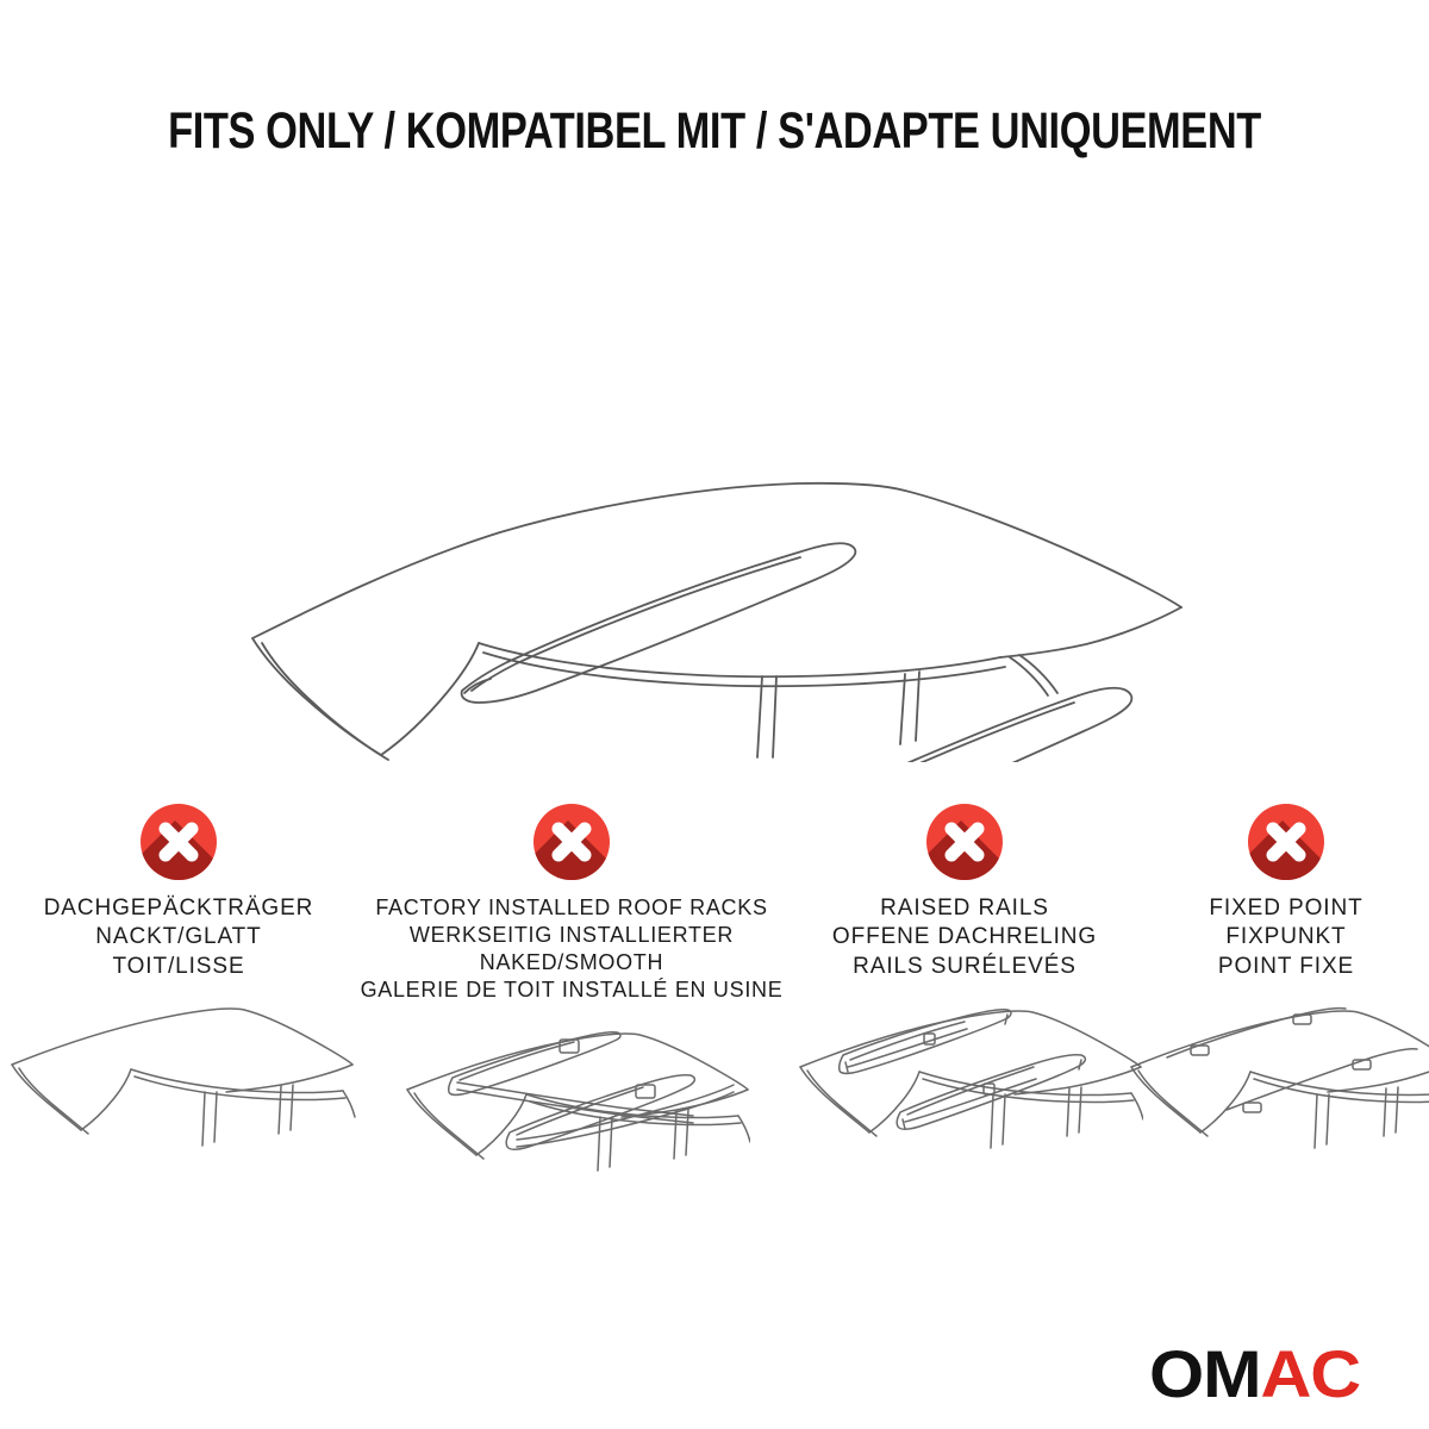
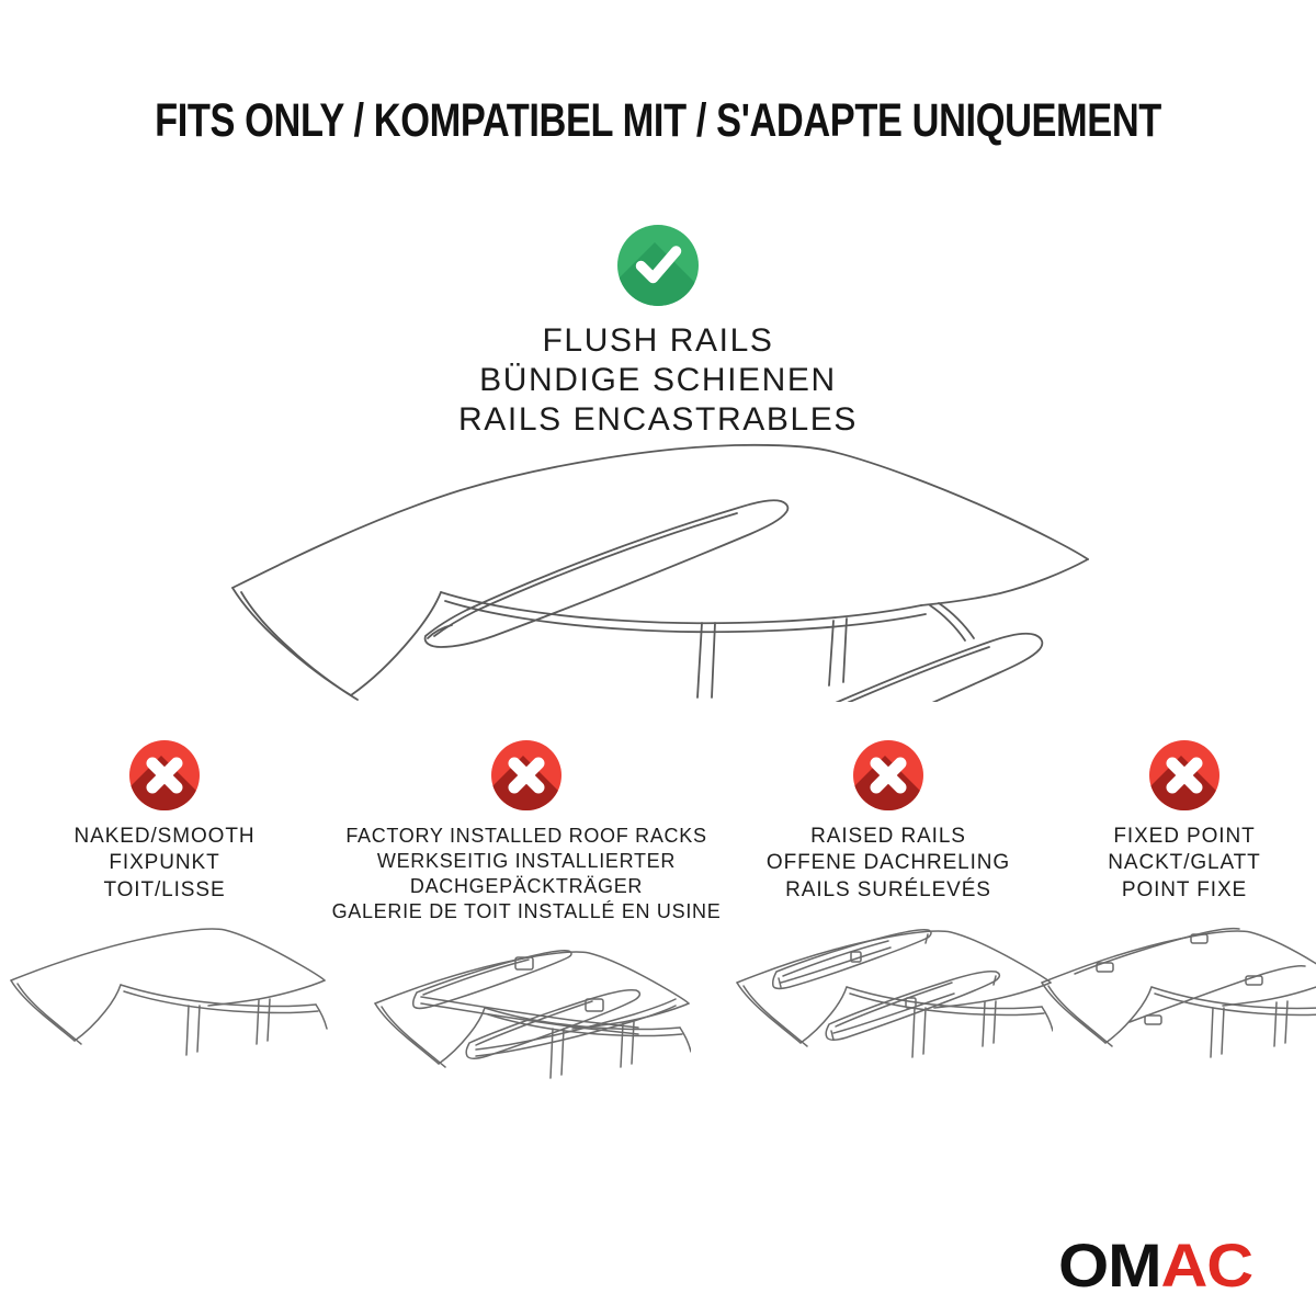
  FITS ONLY / KOMPATIBEL MIT / S'ADAPTE UNIQUEMENT
+ FLUSH RAILS
+ BÜNDIGE SCHIENEN
+ RAILS ENCASTRABLES
- DACHGEPÄCKTRÄGER
+ NAKED/SMOOTH
- NACKT/GLATT
+ FIXPUNKT
  TOIT/LISSE
  FACTORY INSTALLED ROOF RACKS
  WERKSEITIG INSTALLIERTER
- NAKED/SMOOTH
+ DACHGEPÄCKTRÄGER
  GALERIE DE TOIT INSTALLÉ EN USINE
  RAISED RAILS
  OFFENE DACHRELING
  RAILS SURÉLEVÉS
  FIXED POINT
- FIXPUNKT
+ NACKT/GLATT
  POINT FIXE
  OMAC
